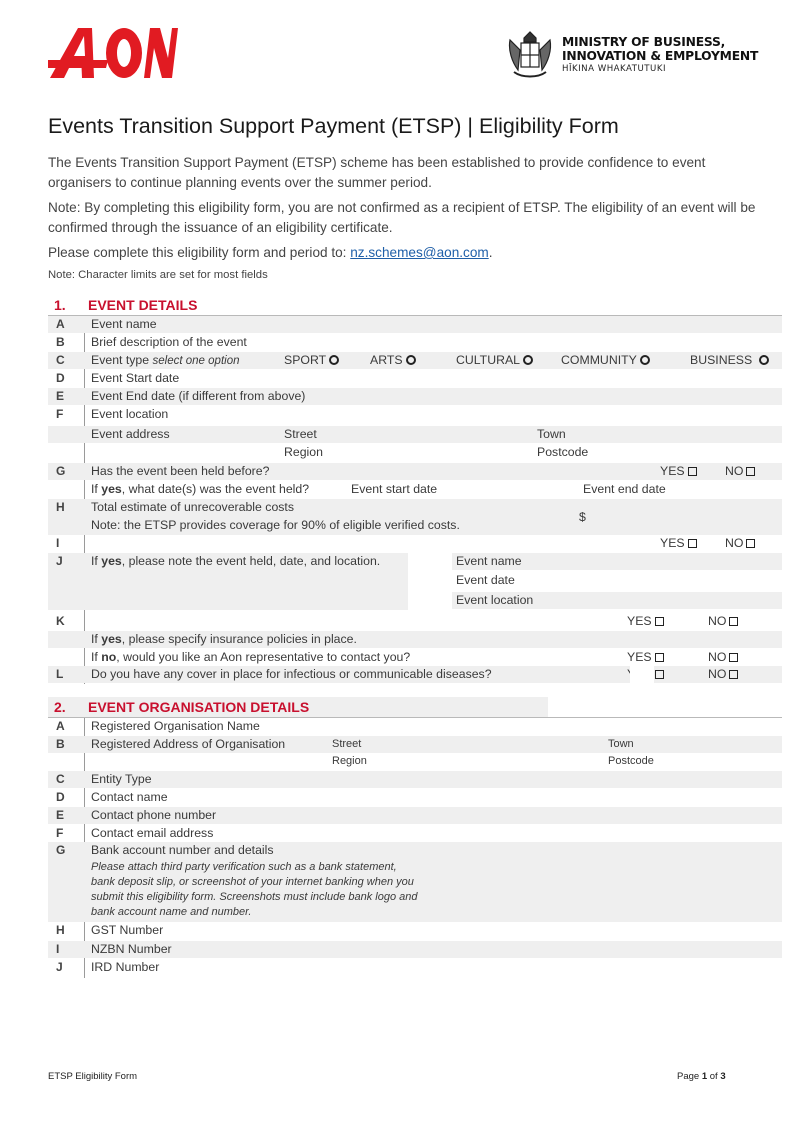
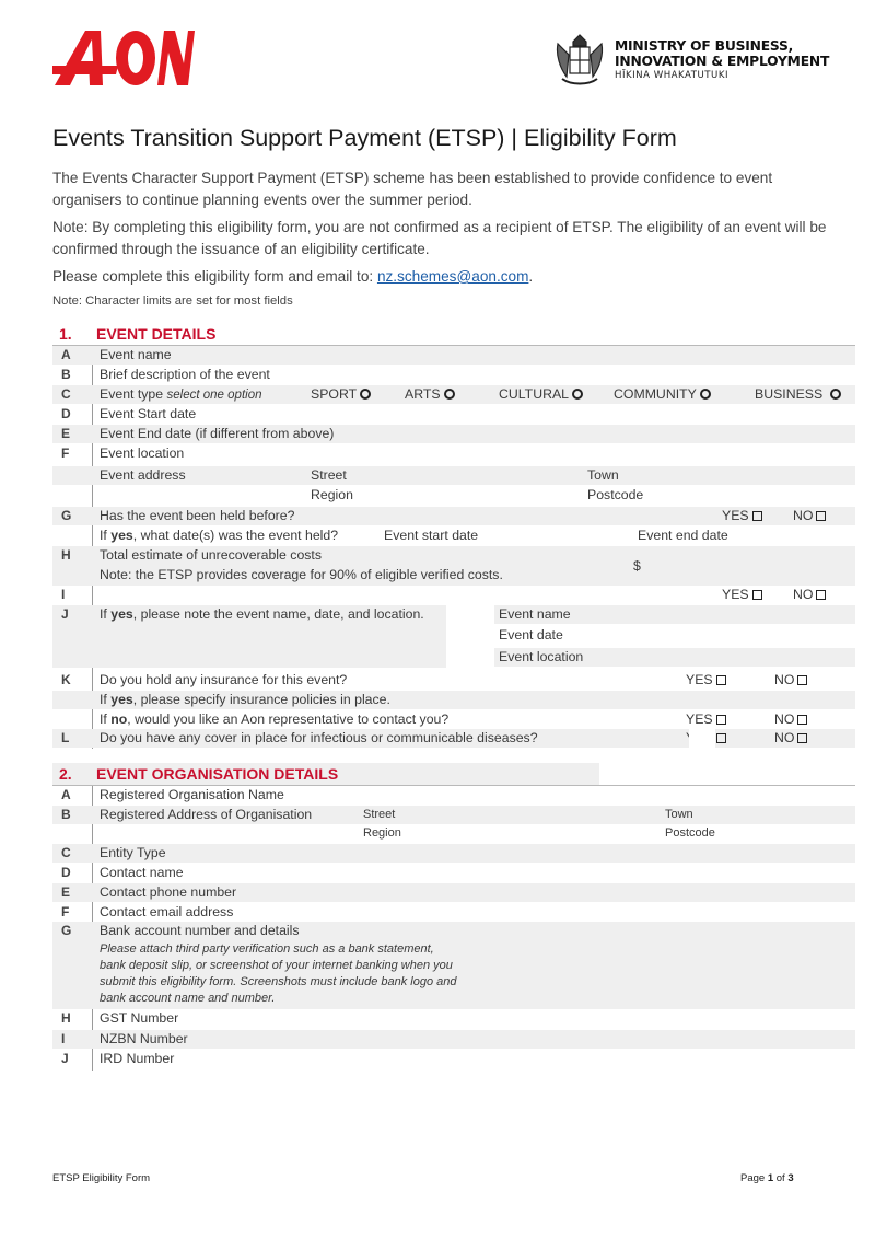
  MINISTRY OF BUSINESS,
  INNOVATION & EMPLOYMENT
  HĪKINA WHAKATUTUKI
  Events Transition Support Payment (ETSP) | Eligibility Form
- The Events Transition Support Payment (ETSP) scheme has been established to provide confidence to event organisers to continue planning events over the summer period.
+ The Events Character Support Payment (ETSP) scheme has been established to provide confidence to event organisers to continue planning events over the summer period.
  Note: By completing this eligibility form, you are not confirmed as a recipient of ETSP. The eligibility of an event will be confirmed through the issuance of an eligibility certificate.
- Please complete this eligibility form and period to: nz.schemes@aon.com.
+ Please complete this eligibility form and email to: nz.schemes@aon.com.
  Note: Character limits are set for most fields
  1.
  EVENT DETAILS
  A
  Event name
  B
  Brief description of the event
  C
  Event type select one option
  SPORT
  ARTS
  CULTURAL
  COMMUNITY
  BUSINESS
  D
  Event Start date
  E
  Event End date (if different from above)
  F
  Event location
  Event address
  Street
  Town
  Region
  Postcode
  G
  Has the event been held before?
  YES
  NO
  If yes, what date(s) was the event held?
  Event start date
  Event end date
  H
  Total estimate of unrecoverable costs
  Note: the ETSP provides coverage for 90% of eligible verified costs.
  $
  I
  YES
  NO
  J
- If yes, please note the event held, date, and location.
+ If yes, please note the event name, date, and location.
  Event name
  Event date
  Event location
  K
+ Do you hold any insurance for this event?
  YES
  NO
  If yes, please specify insurance policies in place.
  If no, would you like an Aon representative to contact you?
  YES
  NO
  L
  Do you have any cover in place for infectious or communicable diseases?
  NO
  2.
  EVENT ORGANISATION DETAILS
  A
  Registered Organisation Name
  B
  Registered Address of Organisation
  Street
  Town
  Region
  Postcode
  C
  Entity Type
  D
  Contact name
  E
  Contact phone number
  F
  Contact email address
  G
  Bank account number and details
  Please attach third party verification such as a bank statement,
  bank deposit slip, or screenshot of your internet banking when you
  submit this eligibility form. Screenshots must include bank logo and
  bank account name and number.
  H
  GST Number
  I
  NZBN Number
  J
  IRD Number
  ETSP Eligibility Form
  Page 1 of 3
